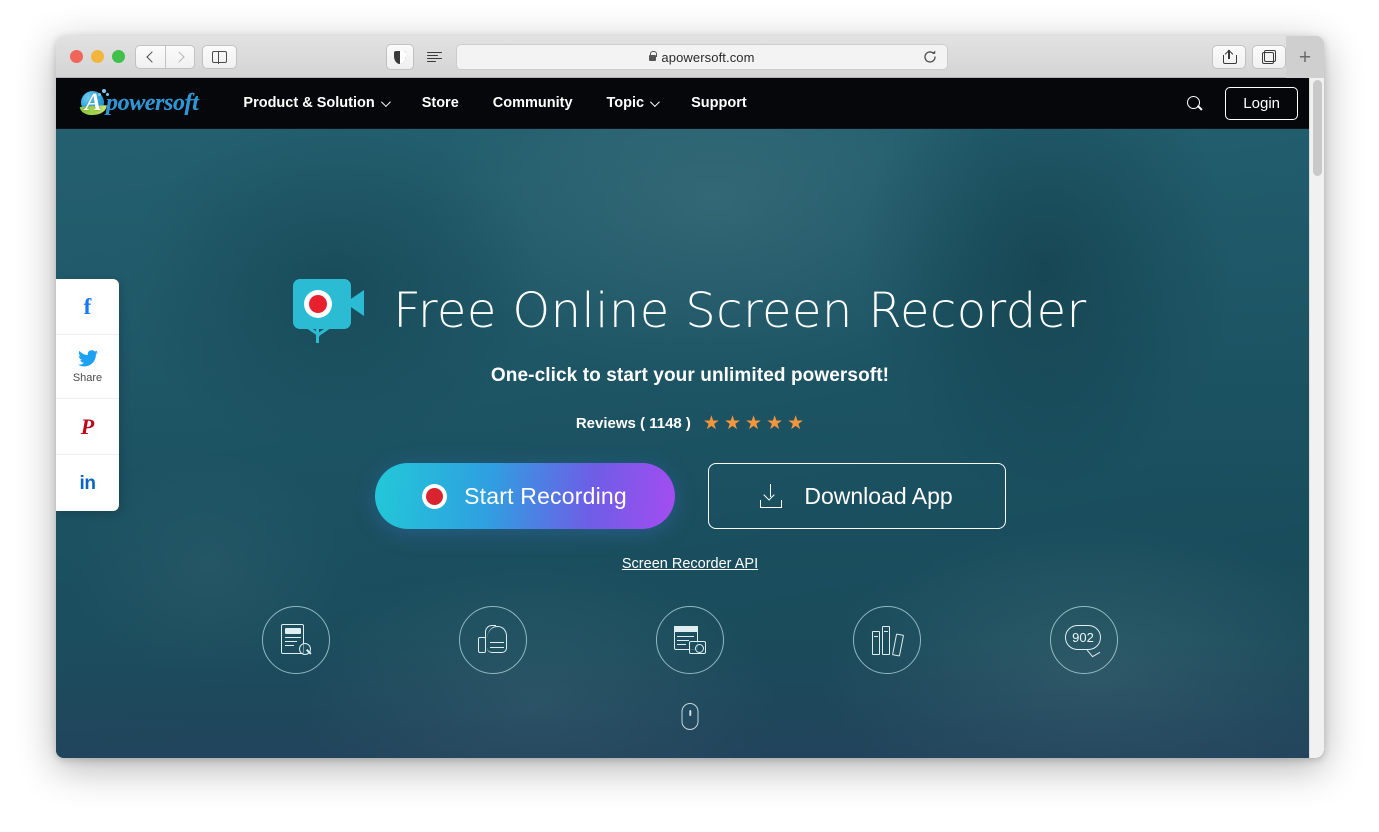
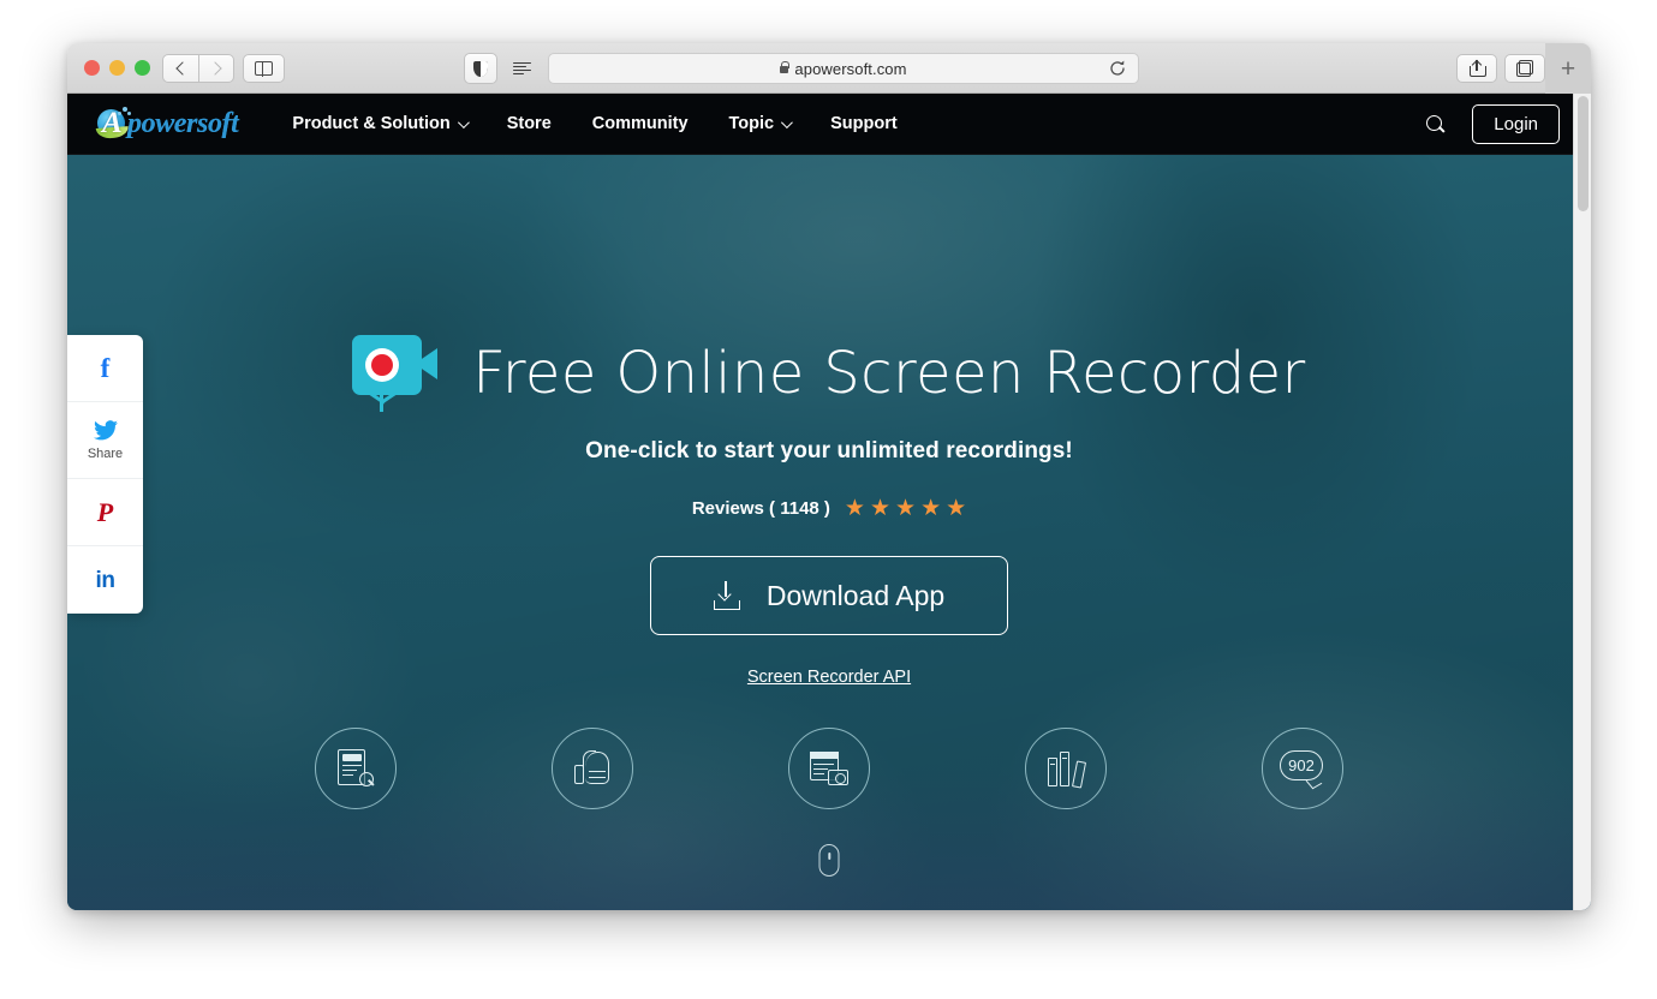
  apowersoft.com
  +
  A
  powersoft
  Product & Solution
  Store
  Community
  Topic
  Support
  Login
  f
  Share
  P
  in
  Free Online Screen Recorder
- One-click to start your unlimited powersoft!
+ One-click to start your unlimited recordings!
  Reviews ( 1148 )
  ★
  ★
  ★
  ★
  ★
- Start Recording
  Download App
  Screen Recorder API
  902
